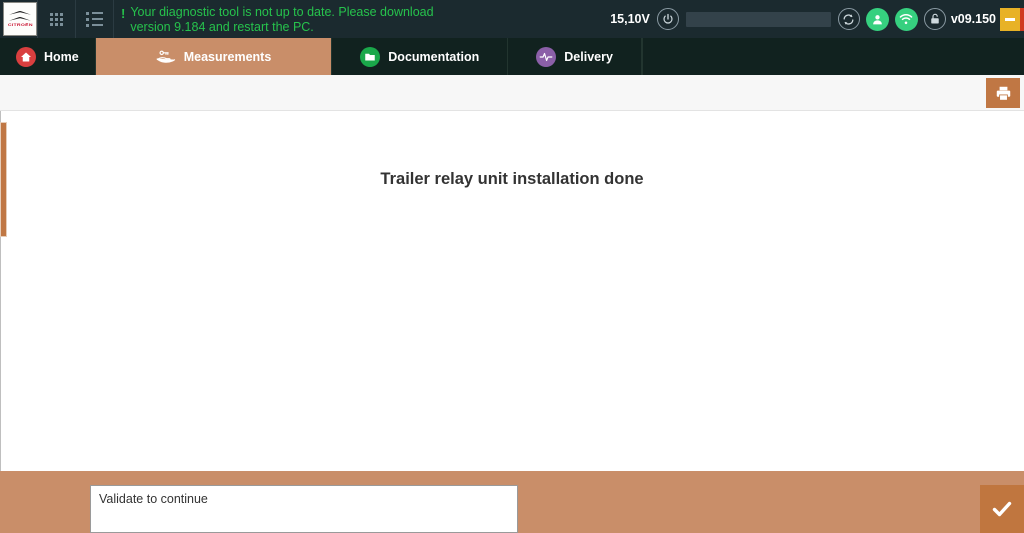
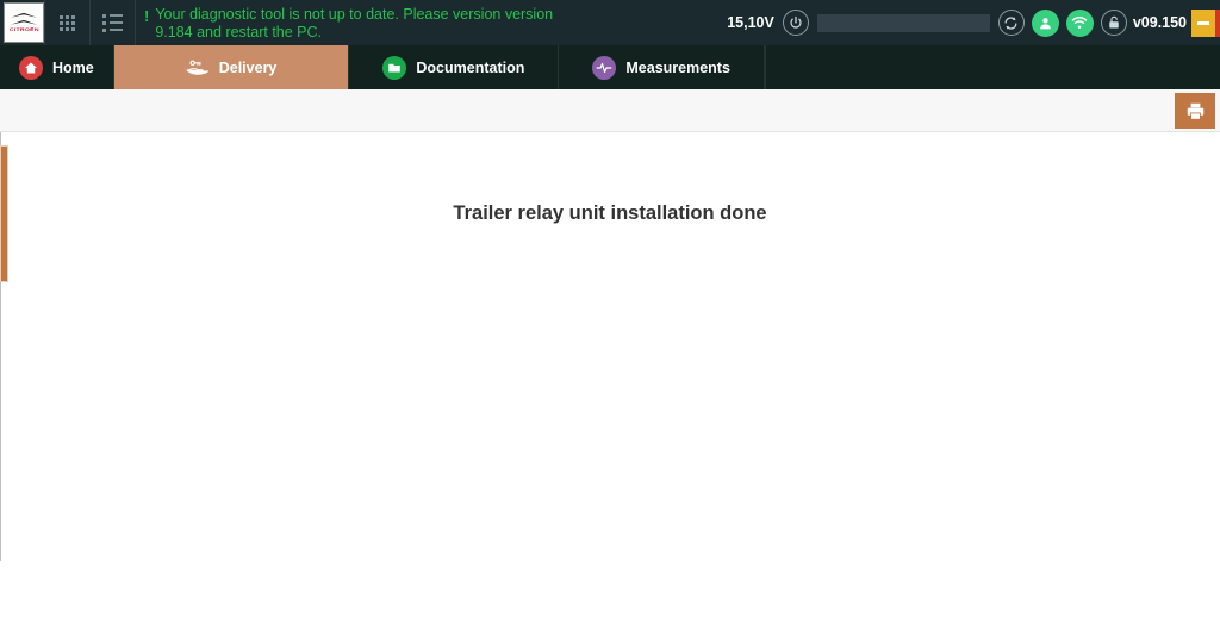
  !
- Your diagnostic tool is not up to date. Please download version 9.184 and restart the PC.
+ Your diagnostic tool is not up to date. Please version version 9.184 and restart the PC.
  15,10V
  v09.150
  Home
- Measurements
+ Delivery
  Documentation
- Delivery
+ Measurements
  Trailer relay unit installation done
- Validate to continue
